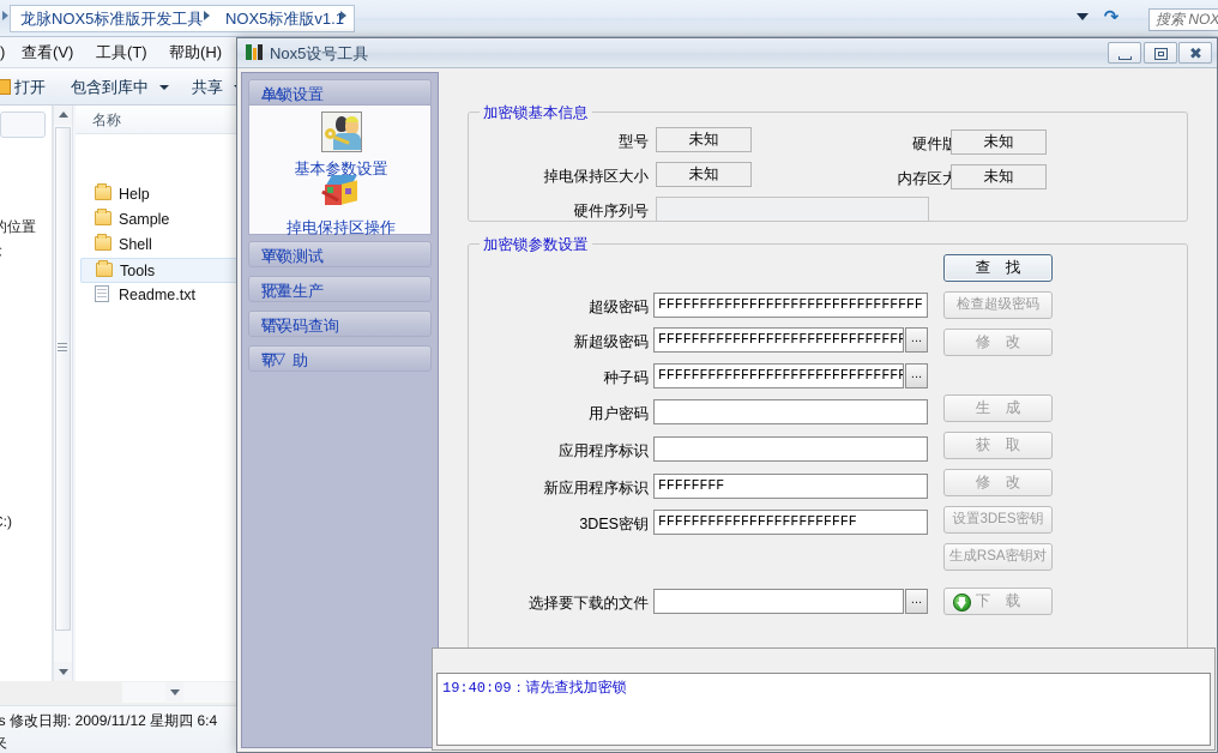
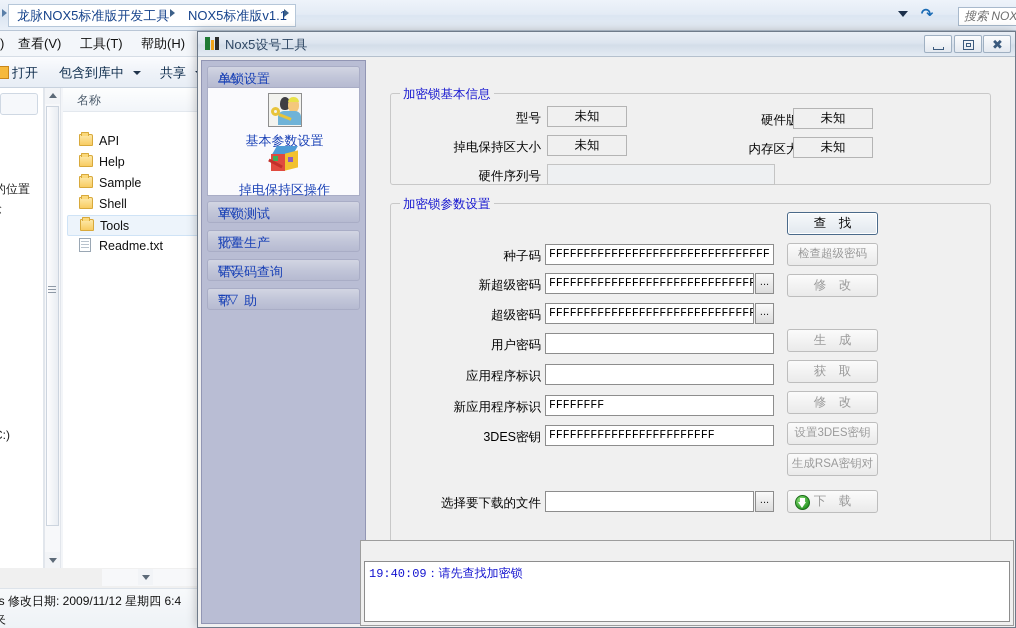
  龙脉NOX5标准版开发工具
  NOX5标准版v1.1
  ↷
  搜索 NOX
  )
  查看(V)
  工具(T)
  帮助(H)
  打开
  包含到库中
  共享
  的位置
  名称
+ API
  Help
  Sample
  Shell
  Tools
  Readme.txt
  s 修改日期: 2009/11/12 星期四 6:4
  夹
  Nox5设号工具
  ✖
  单锁设置
  △△
  基本参数设置
  掉电保持区操作
  单锁测试
  ▽▽
  批量生产
  ▽▽
  错误码查询
  ▽▽
  帮 助
  ▽▽
  加密锁基本信息
  型号
  未知
  未知
  掉电保持区大小
  未知
  未知
  硬件序列号
  加密锁参数设置
- 超级密码
+ 种子码
  FFFFFFFFFFFFFFFFFFFFFFFFFFFFFFFF
  新超级密码
  FFFFFFFFFFFFFFFFFFFFFFFFFFFFFF
  ...
- 种子码
+ 超级密码
  FFFFFFFFFFFFFFFFFFFFFFFFFFFFFF
  ...
  用户密码
  应用程序标识
  新应用程序标识
  FFFFFFFF
  3DES密钥
  FFFFFFFFFFFFFFFFFFFFFFFF
  选择要下载的文件
  ...
  查 找
  检查超级密码
  修 改
  生 成
  获 取
  修 改
  设置3DES密钥
  生成RSA密钥对
  下 载
  19:40:09：请先查找加密锁
